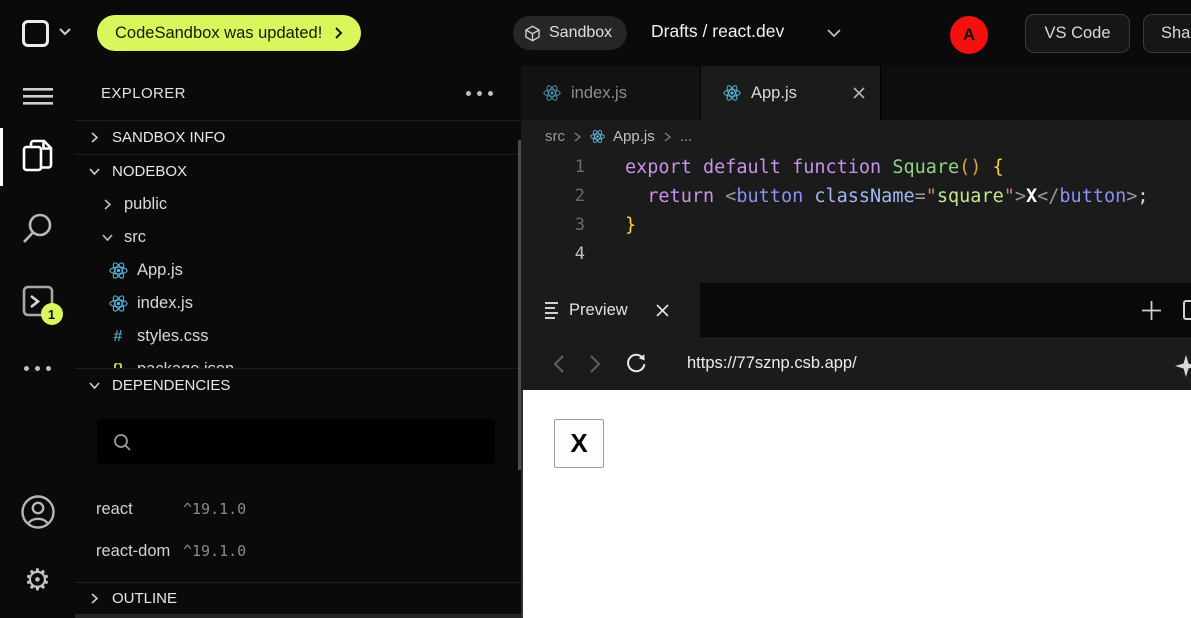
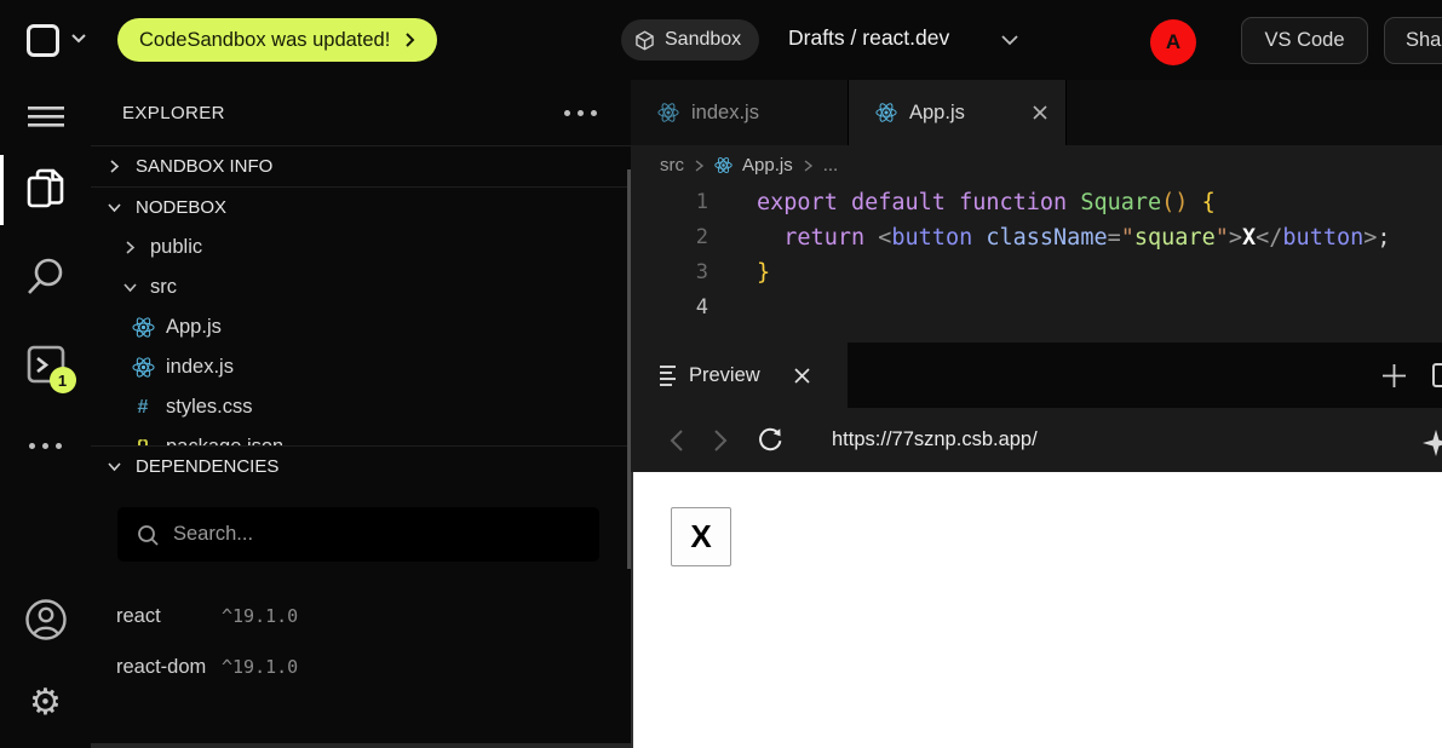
  CodeSandbox was updated!
  Sandbox
  Drafts / react.dev
  A
  VS Code
  1
  EXPLORER
  SANDBOX INFO
  NODEBOX
  public
  src
  App.js
  index.js
  #
  styles.css
  DEPENDENCIES
+ Search...
  react
  ^19.1.0
  react-dom
  ^19.1.0
- OUTLINE
  index.js
  App.js
  src
  App.js
  ...
  1
  export default function Square() {
  2
  return <button className="square">X</button>;
  3
  }
  4
  Preview
  https://77sznp.csb.app/
  X
